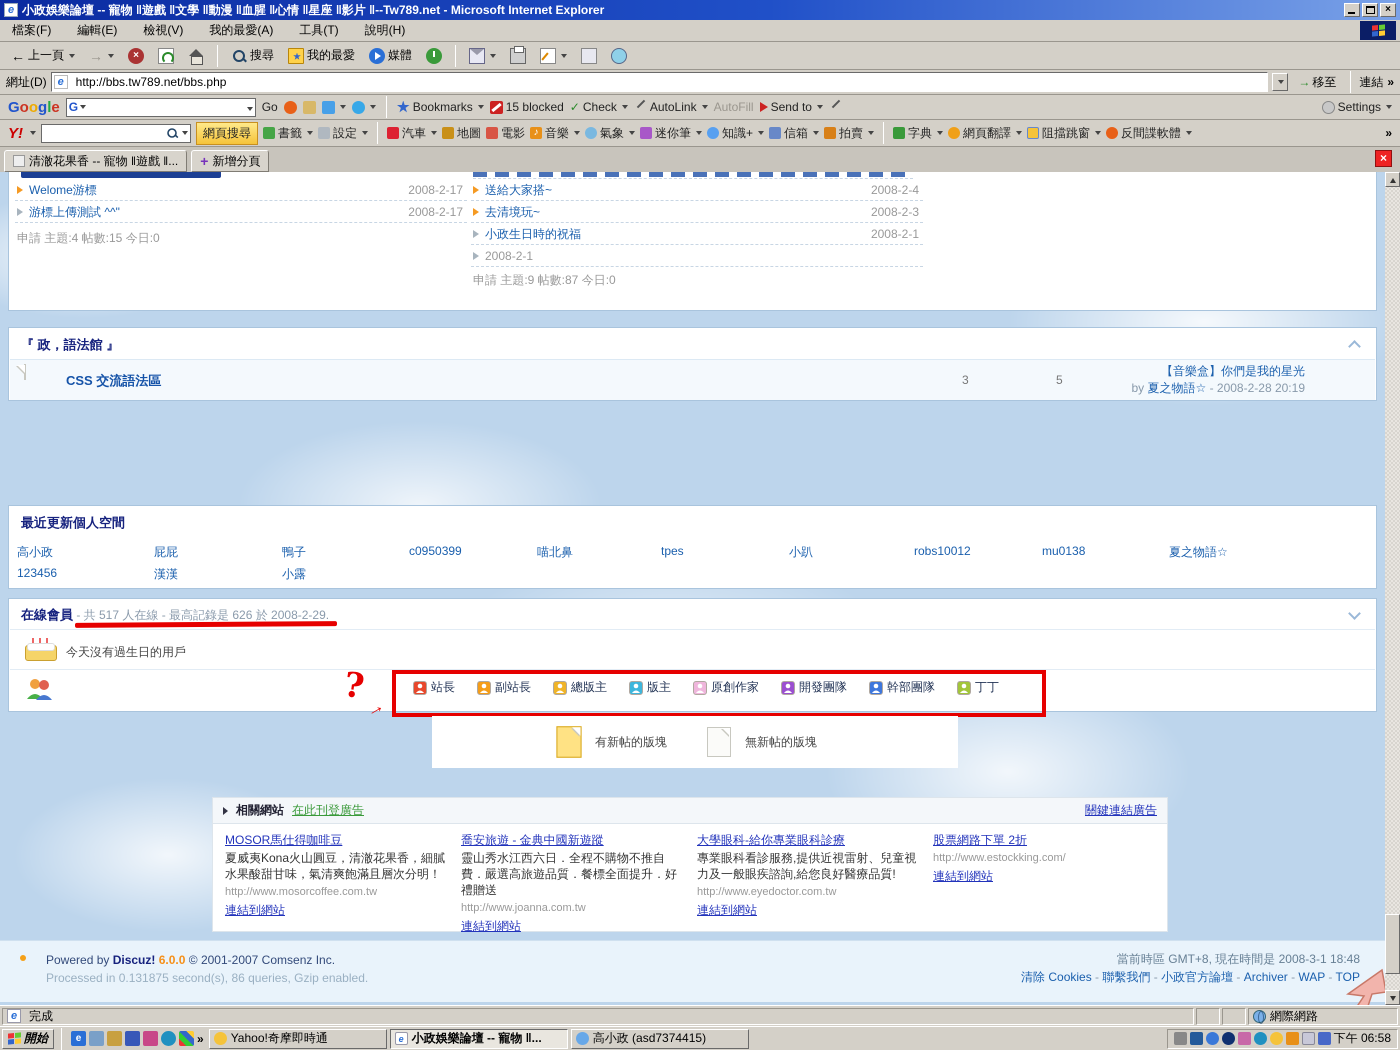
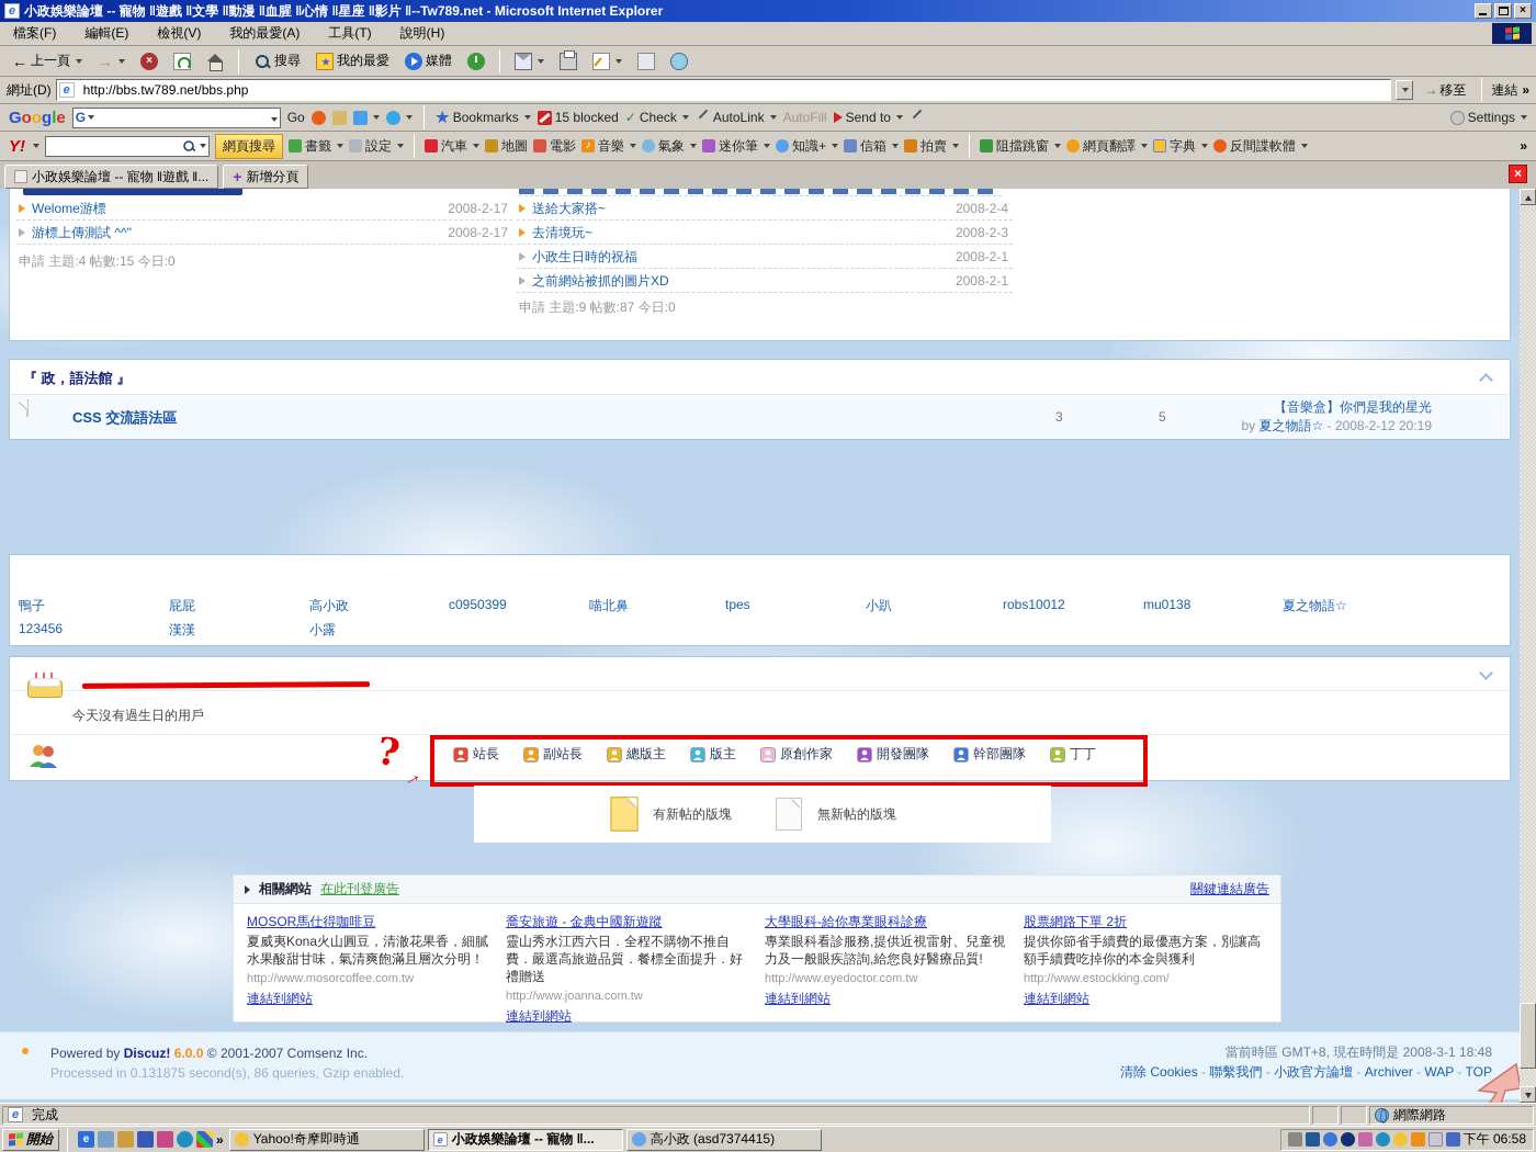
  e
  小政娛樂論壇 -- 寵物 ‖遊戲 ‖文學 ‖動漫 ‖血腥 ‖心情 ‖星座 ‖影片 ‖--Tw789.net - Microsoft Internet Explorer
  ×
  檔案(F)
  編輯(E)
  檢視(V)
  我的最愛(A)
  工具(T)
  說明(H)
  ←
  上一頁
  →
  ×
  搜尋
  我的最愛
  媒體
  網址(D)
  e
  http://bbs.tw789.net/bbs.php
  →
  移至
  連結
  »
  Google
  G
  Go
  Bookmarks
  15 blocked
  ✓
  Check
  AutoLink
  AutoFill
  Send to
  Settings
  Y!
  網頁搜尋
  書籤
  設定
  汽車
  地圖
  電影
  ♪
  音樂
  氣象
  迷你筆
  知識+
  信箱
  拍賣
- 字典
+ 阻擋跳窗
  網頁翻譯
- 阻擋跳窗
+ 字典
  反間諜軟體
  »
- 清澈花果香 -- 寵物 ‖遊戲 ‖...
+ 小政娛樂論壇 -- 寵物 ‖遊戲 ‖...
  +
  新增分頁
  ×
  Welome游標
  2008-2-17
  游標上傳測試 ^^"
  2008-2-17
  申請 主題:4 帖數:15 今日:0
  送給大家搭~
  2008-2-4
  去清境玩~
  2008-2-3
  小政生日時的祝福
  2008-2-1
+ 之前網站被抓的圖片XD
  2008-2-1
  申請 主題:9 帖數:87 今日:0
  『 政，語法館 』
  CSS 交流語法區
  3
  5
  【音樂盒】你們是我的星光
- by 夏之物語☆ - 2008-2-28 20:19
+ by 夏之物語☆ - 2008-2-12 20:19
- 最近更新個人空間
- 高小政
+ 鴨子
  屁屁
- 鴨子
+ 高小政
  c0950399
  喵北鼻
  tpes
  小趴
  robs10012
  mu0138
  夏之物語☆
  123456
  漢漢
  小露
- 在線會員 - 共 517 人在線 - 最高記錄是 626 於 2008-2-29.
  今天沒有過生日的用戶
  站長
  副站長
  總版主
  版主
  原創作家
  開發團隊
  幹部團隊
  丁丁
  有新帖的版塊
  無新帖的版塊
  相關網站
  在此刊登廣告
  關鍵連結廣告
  MOSOR馬仕得咖啡豆
  夏威夷Kona火山圓豆，清澈花果香，細膩水果酸甜甘味，氣清爽飽滿且層次分明！
  http://www.mosorcoffee.com.tw
  連結到網站
  喬安旅遊 - 金典中國新遊蹤
  靈山秀水江西六日．全程不購物不推自費．嚴選高旅遊品質．餐標全面提升．好禮贈送
  http://www.joanna.com.tw
  連結到網站
  大學眼科-給你專業眼科診療
  專業眼科看診服務,提供近視雷射、兒童視力及一般眼疾諮詢,給您良好醫療品質!
  http://www.eyedoctor.com.tw
  連結到網站
  股票網路下單 2折
+ 提供你節省手續費的最優惠方案，別讓高額手續費吃掉你的本金與獲利
  http://www.estockking.com/
  連結到網站
  Powered by Discuz! 6.0.0 © 2001-2007 Comsenz Inc.
  Processed in 0.131875 second(s), 86 queries, Gzip enabled.
  當前時區 GMT+8, 現在時間是 2008-3-1 18:48
  清除 Cookies 聯繫我們 小政官方論壇 Archiver WAP TOP
  e
  完成
  網際網路
  開始
  e
  »
  Yahoo!奇摩即時通
  e
  小政娛樂論壇 -- 寵物 ‖...
  高小政 (asd7374415)
  下午 06:58
